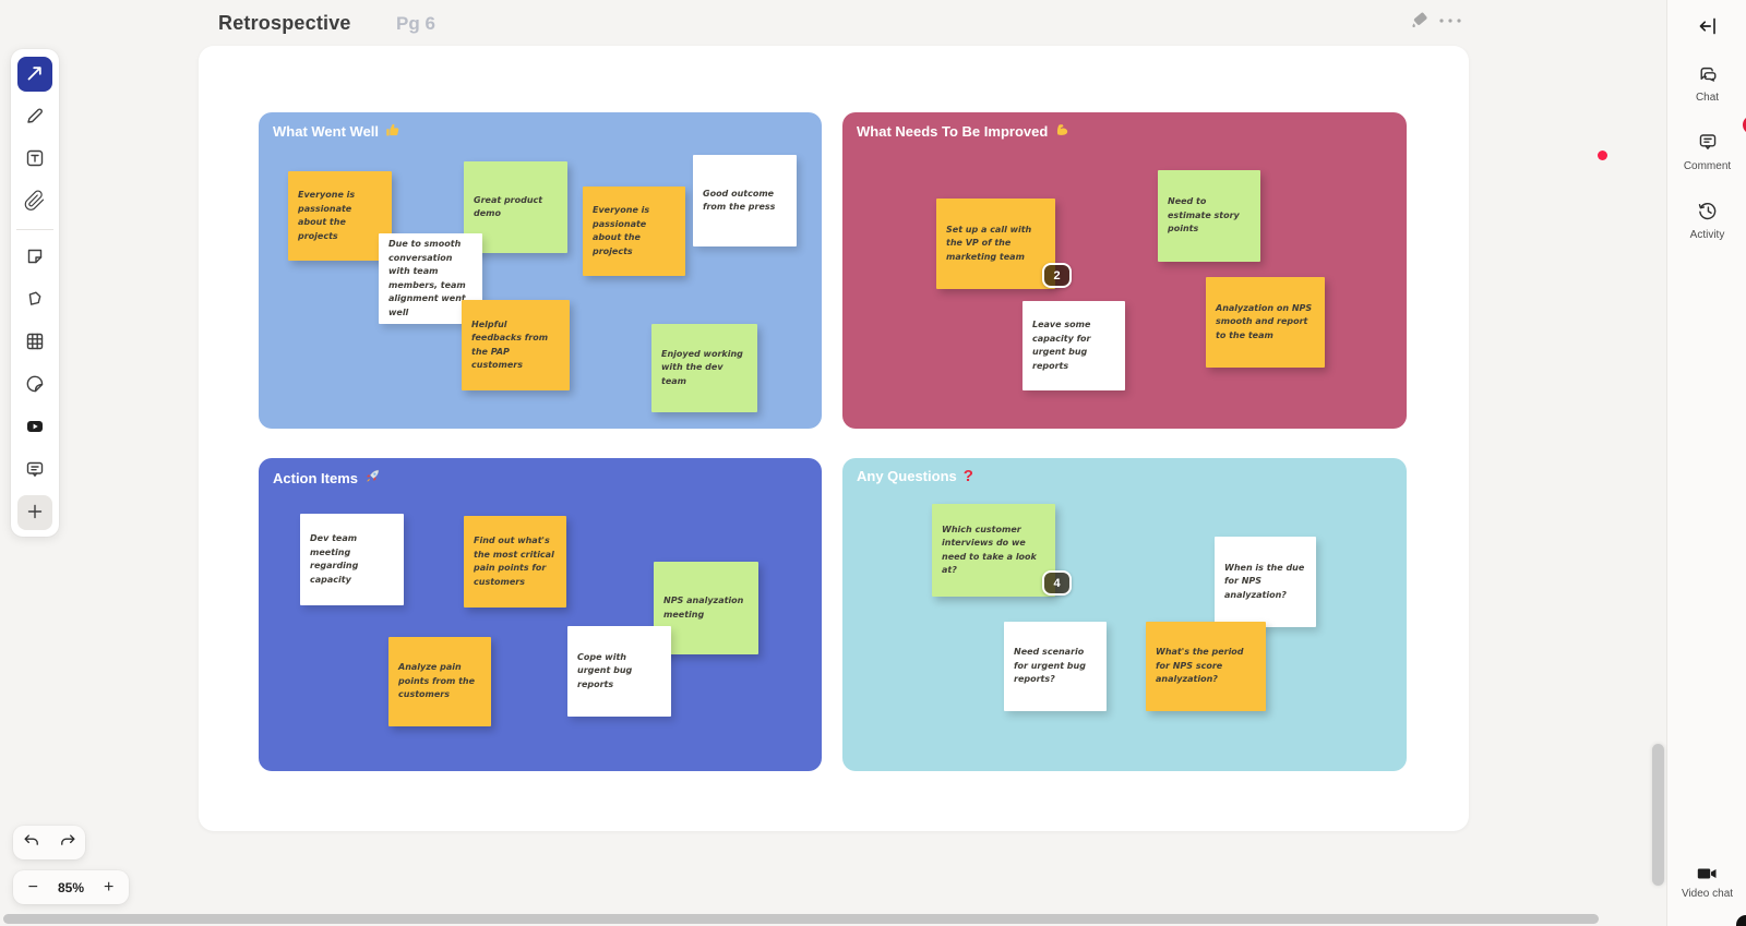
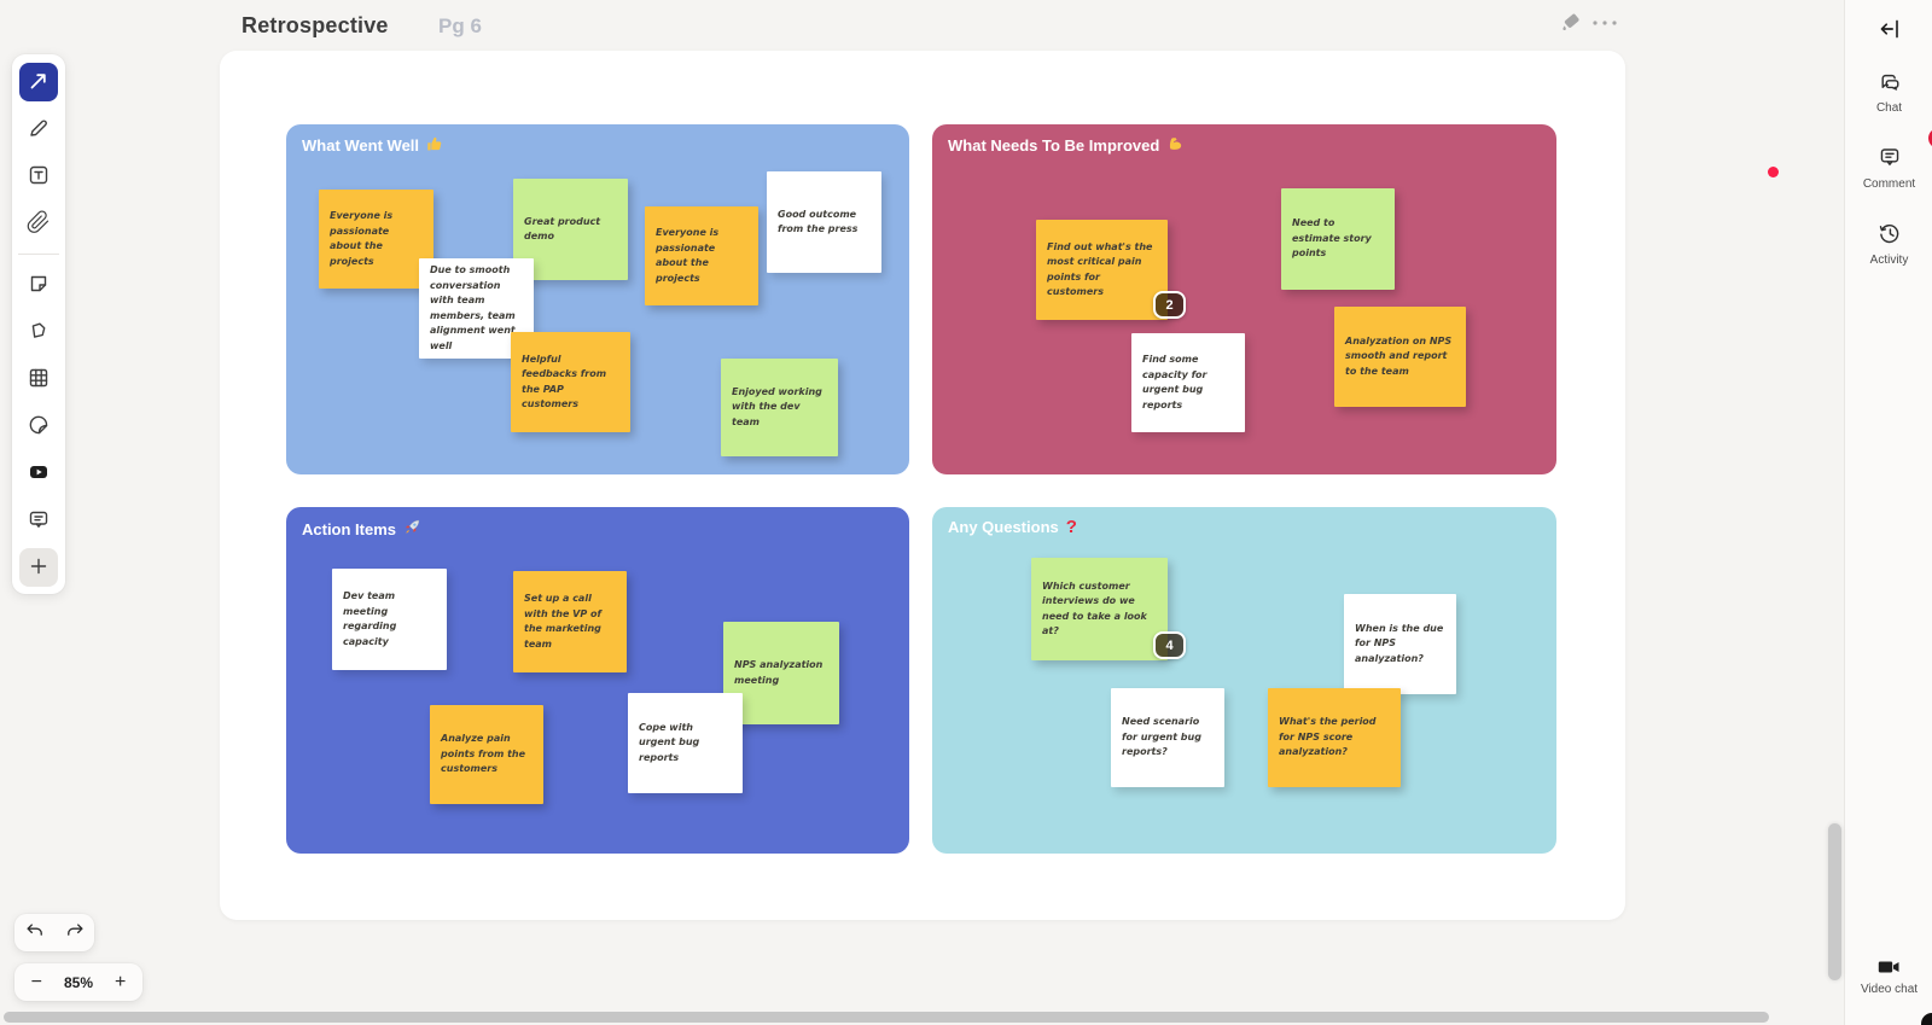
  Retrospective
  Pg 6
  What Went Well
  Everyone is passionate about the projects
  Great product demo
  Due to smooth conversation with team members, team alignment went well
  Everyone is passionate about the projects
  Good outcome from the press
  Helpful feedbacks from the PAP customers
  Enjoyed working with the dev team
  What Needs To Be Improved
- Set up a call with the VP of the marketing team
+ Find out what's the most critical pain points for customers
  2
  Need to estimate story points
- Leave some capacity for urgent bug reports
+ Find some capacity for urgent bug reports
  Analyzation on NPS smooth and report to the team
  Action Items
  Dev team meeting regarding capacity
- Find out what's the most critical pain points for customers
+ Set up a call with the VP of the marketing team
  NPS analyzation meeting
  Analyze pain points from the customers
  Cope with urgent bug reports
  Any Questions
  ?
  Which customer interviews do we need to take a look at?
  4
  When is the due for NPS analyzation?
  Need scenario for urgent bug reports?
  What's the period for NPS score analyzation?
  Chat
  Comment
  Activity
  Video chat
  −
  85%
  +
